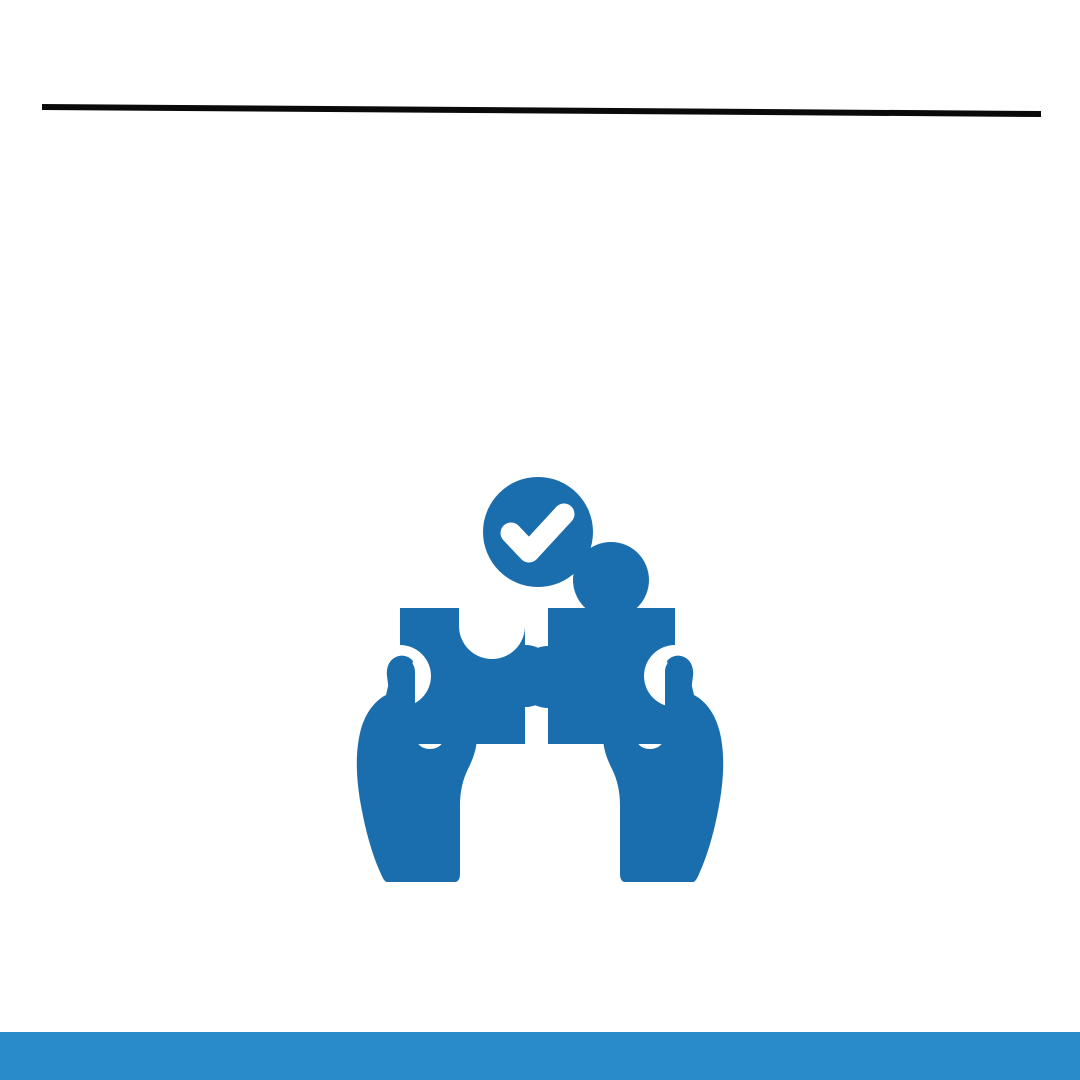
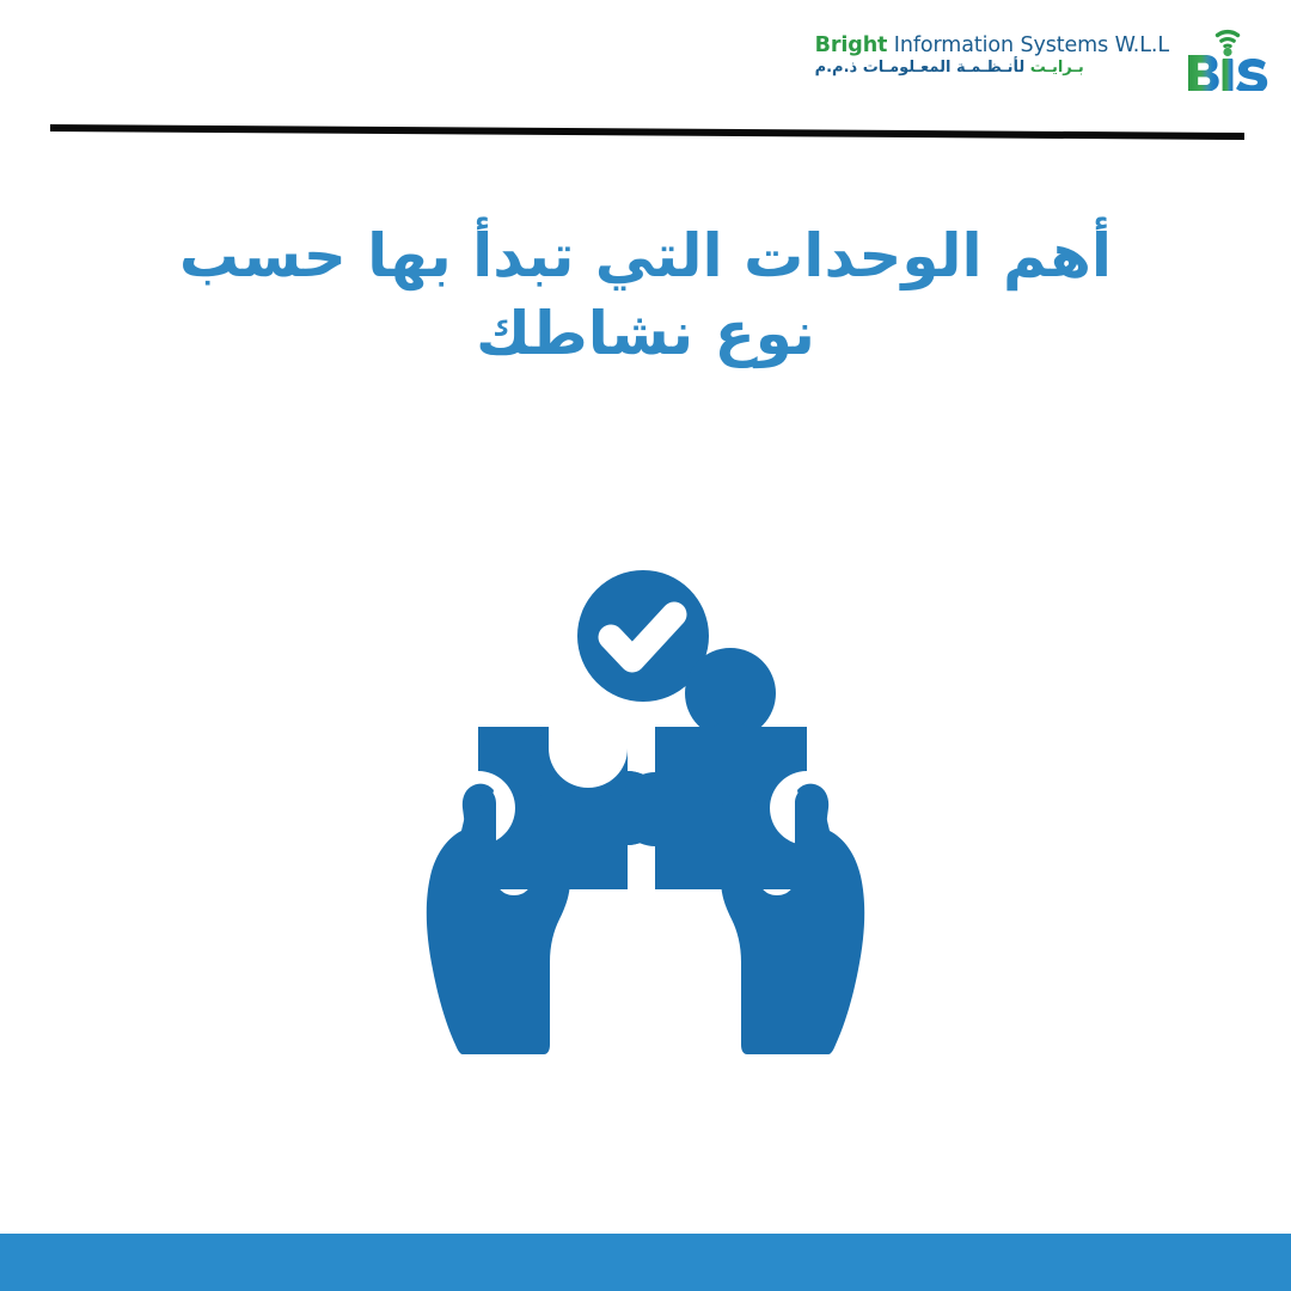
+ Bright Information Systems W.L.L
+ بـرايـت لأنـظـمـة المعـلومـات ذ.م.م
+ أهم الوحدات التي تبدأ بها حسب نوع نشاطك
